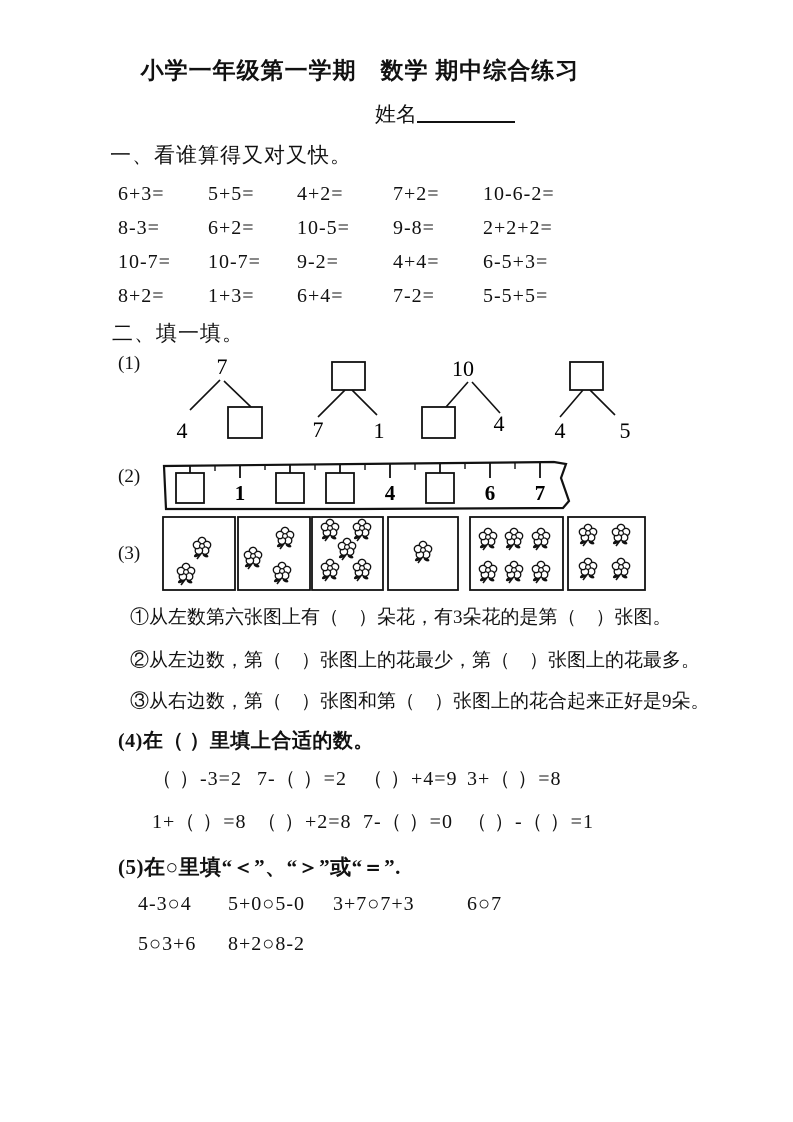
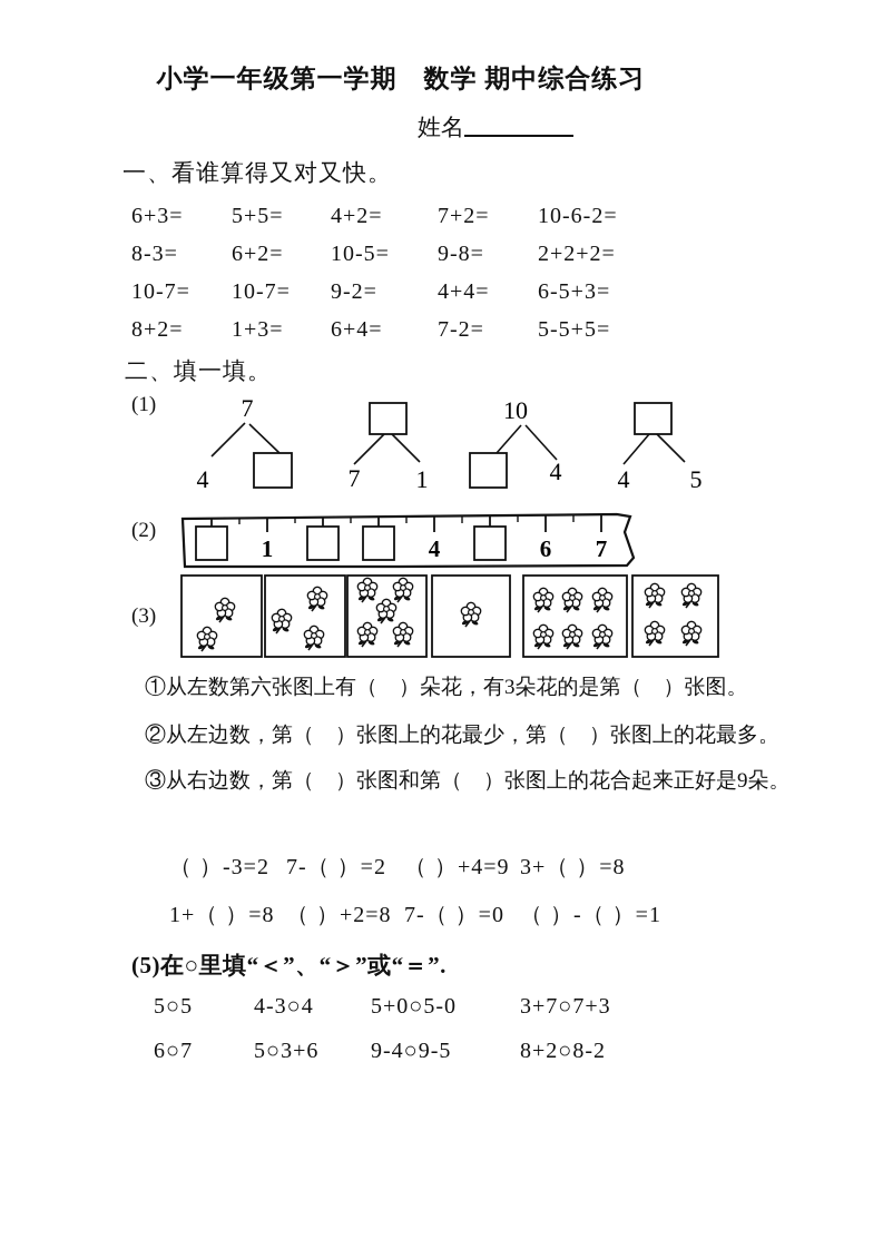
  小学一年级第一学期 数学 期中综合练习
  姓名
  一、看谁算得又对又快。
  6+3=
  5+5=
  4+2=
  7+2=
  10-6-2=
  8-3=
  6+2=
  10-5=
  9-8=
  2+2+2=
  10-7=
  10-7=
  9-2=
  4+4=
  6-5+3=
  8+2=
  1+3=
  6+4=
  7-2=
  5-5+5=
  二、填一填。
  (1)
  7
  4
  7
  1
  10
  4
  4
  5
  (2)
  1
  4
  6
  7
  (3)
  ①从左数第六张图上有（ ）朵花，有3朵花的是第（ ）张图。
  ②从左边数，第（ ）张图上的花最少，第（ ）张图上的花最多。
  ③从右边数，第（ ）张图和第（ ）张图上的花合起来正好是9朵。
- (4)在（ ）里填上合适的数。
  （ ）-3=2
  7-（ ）=2
  （ ）+4=9
  3+（ ）=8
  1+（ ）=8
  （ ）+2=8
  7-（ ）=0
  （ ）-（ ）=1
  (5)在○里填“＜”、“＞”或“＝”.
+ 5○5
  4-3○4
  5+0○5-0
  3+7○7+3
  6○7
  5○3+6
+ 9-4○9-5
  8+2○8-2
